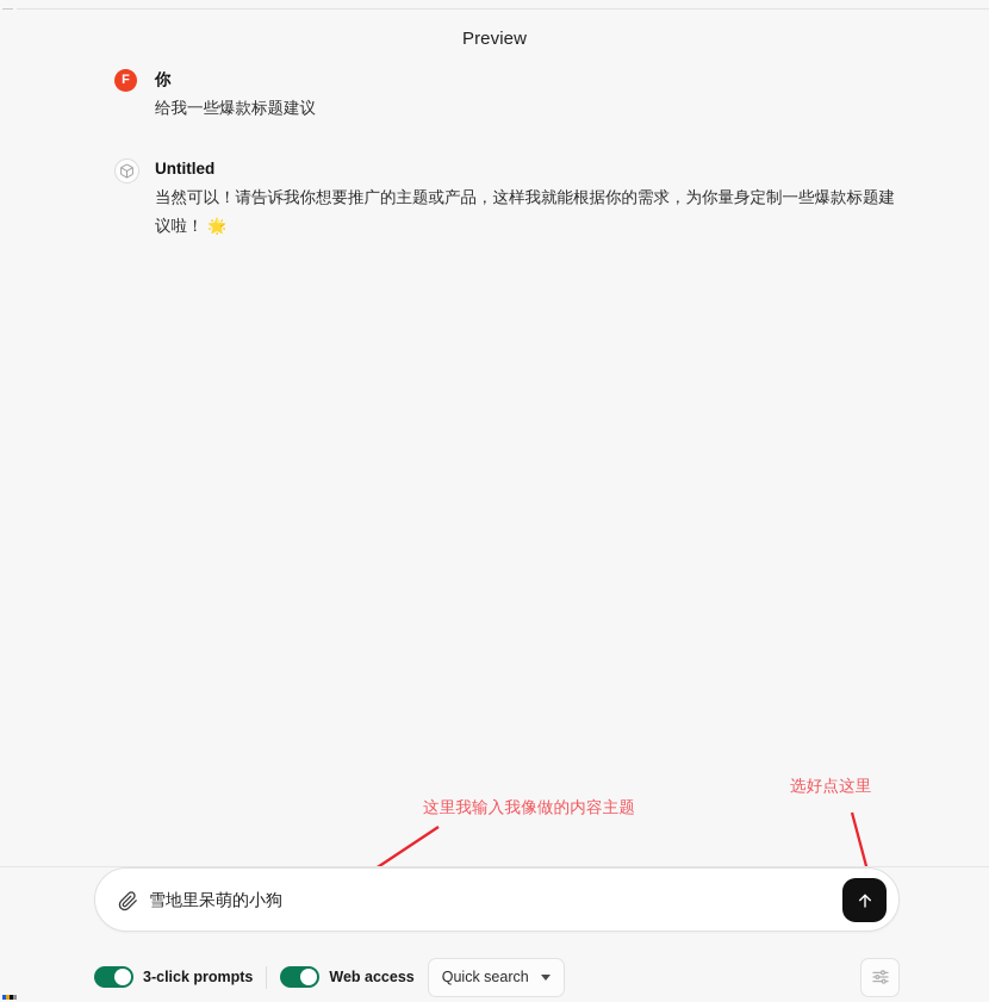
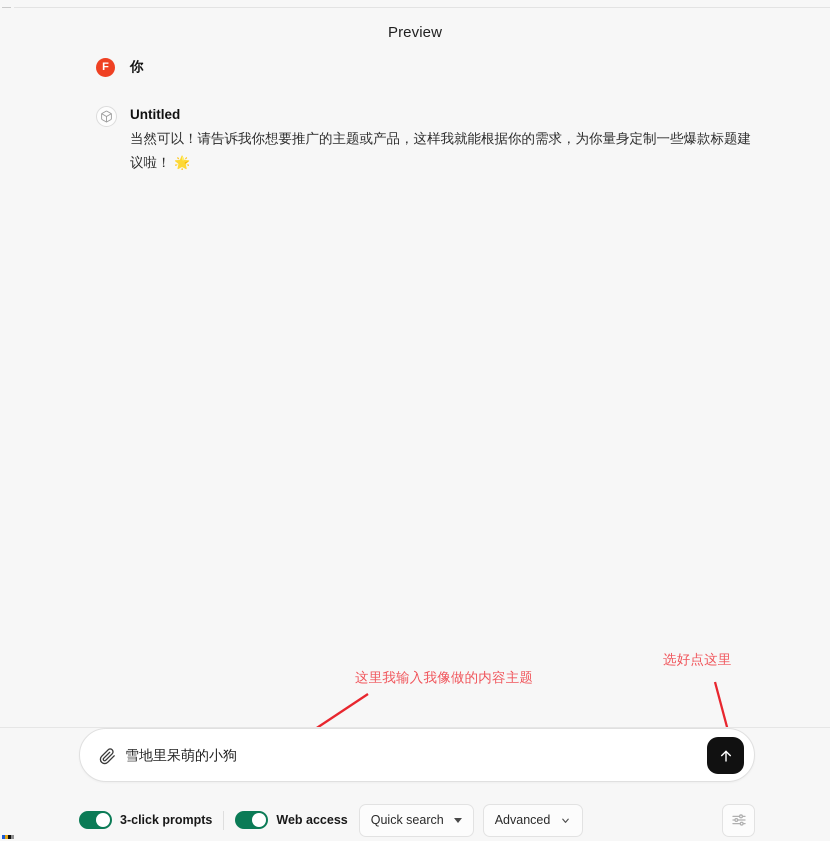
  Preview
  F
  你
- 给我一些爆款标题建议
  Untitled
  当然可以！请告诉我你想要推广的主题或产品，这样我就能根据你的需求，为你量身定制一些爆款标题建议啦！ 🌟
  这里我输入我像做的内容主题
  选好点这里
  雪地里呆萌的小狗
  3-click prompts
  Web access
  Quick search
+ Advanced
